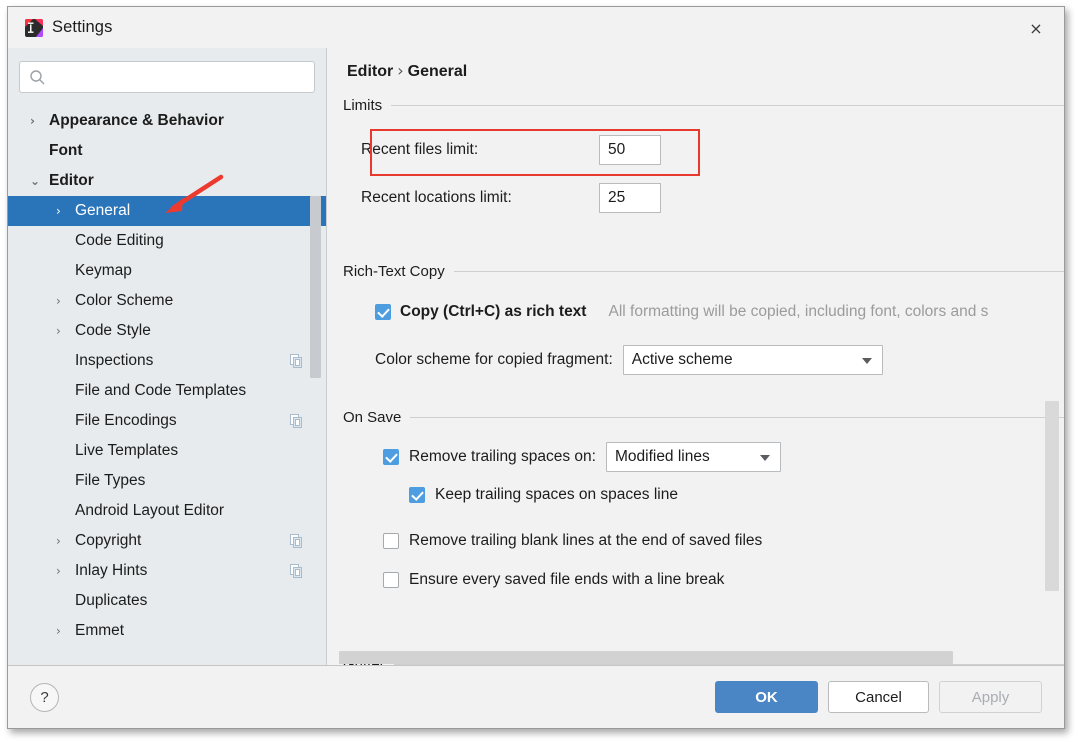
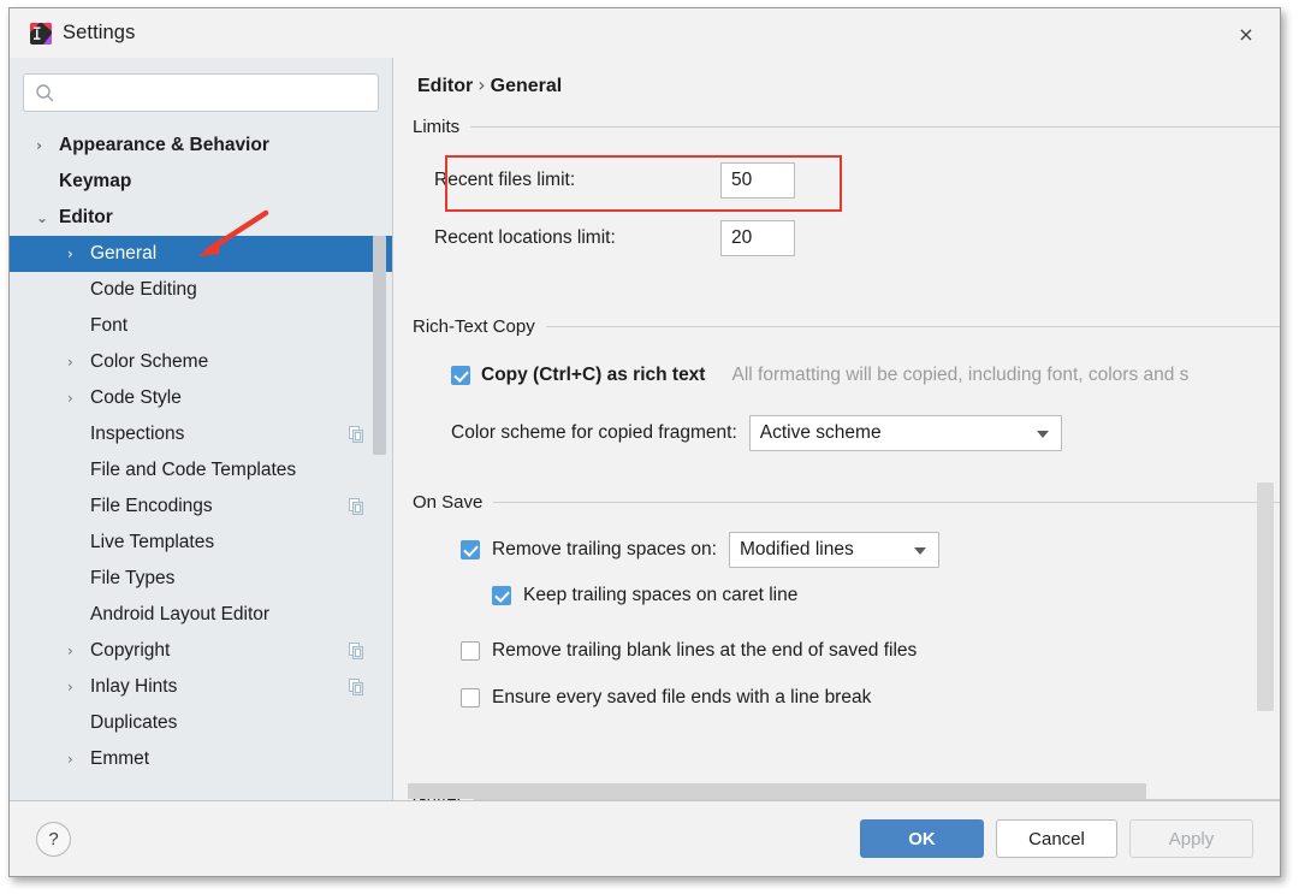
  Settings
  ×
  ›
  Appearance & Behavior
- Font
+ Keymap
  ⌄
  Editor
  ›
  General
  Code Editing
- Keymap
+ Font
  ›
  Color Scheme
  ›
  Code Style
  Inspections
  File and Code Templates
  File Encodings
  Live Templates
  File Types
  Android Layout Editor
  ›
  Copyright
  ›
  Inlay Hints
  Duplicates
  ›
  Emmet
  Editor › General
  Limits
  Recent files limit:
  50
  Recent locations limit:
- 25
+ 20
  Rich-Text Copy
  Copy (Ctrl+C) as rich text
  All formatting will be copied, including font, colors and s
  Color scheme for copied fragment:
  Active scheme
  On Save
  Remove trailing spaces on:
  Modified lines
- Keep trailing spaces on spaces line
+ Keep trailing spaces on caret line
  Remove trailing blank lines at the end of saved files
  Ensure every saved file ends with a line break
  Gutter
  ?
  OK
  Cancel
  Apply
